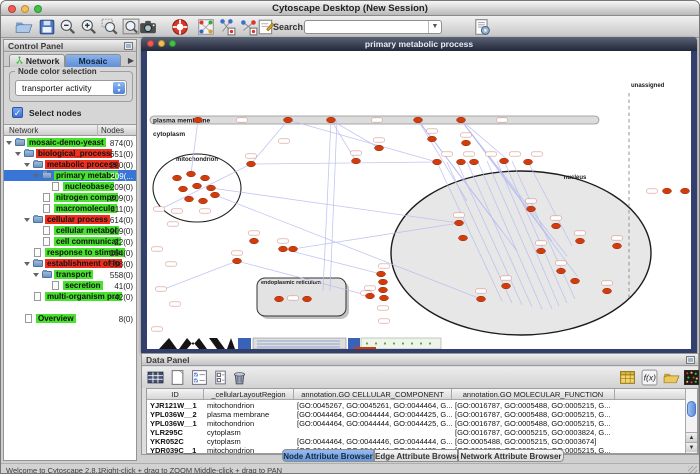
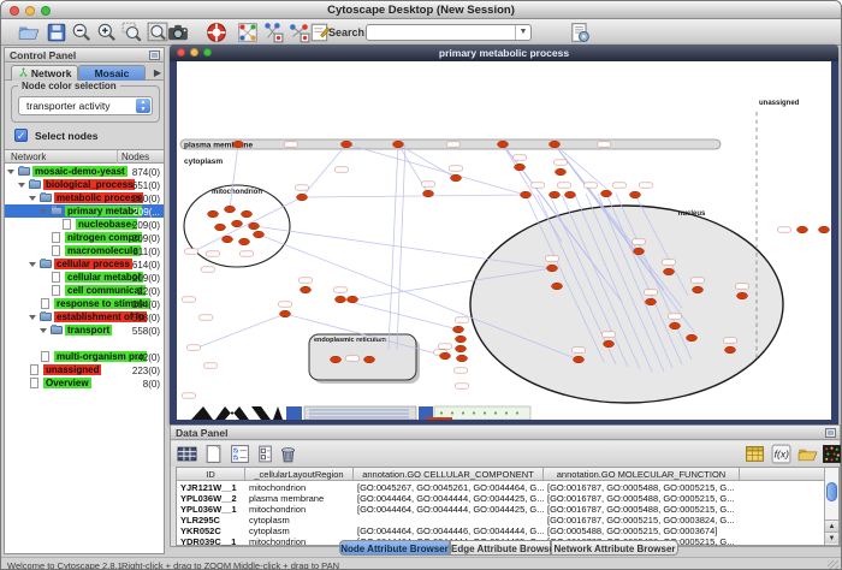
  Cytoscape Desktop (New Session)
  Search
  Control Panel
  ▶
  Network
  Mosaic
  Node color selection
  transporter activity
  ✓
  Select nodes
  Network
  Nodes
  mosaic-demo-yeast
  874(0)
  biological_process
  651(0)
  metabolic process
  280(0)
  primary metabo
  209(...
  nucleobase-
  209(0)
  nitrogen compo
  209(0)
  macromolecule
  311(0)
  cellular process
  614(0)
  cellular metabol
  209(0)
  cell communicat
  22(0)
  response to stimulu
  264(0)
  establishment of lo
  558(0)
  transport
  558(0)
- secretion
- 41(0)
  multi-organism pro
  42(0)
+ unassigned
+ 223(0)
  Overview
  8(0)
  primary metabolic process
  Data Panel
  f(x)
  ID
  _cellularLayoutRegion
  annotation.GO CELLULAR_COMPONENT
  annotation.GO MOLECULAR_FUNCTION
  YJR121W__1
  mitochondrion
  [GO:0045267, GO:0045261, GO:0044464, G...
  [GO:0016787, GO:0005488, GO:0005215, G...
  YPL036W__2
  plasma membrane
  [GO:0044464, GO:0044444, GO:0044425, G...
  [GO:0016787, GO:0005488, GO:0005215, G...
  YPL036W__1
  mitochondrion
  [GO:0044464, GO:0044444, GO:0044425, G...
  [GO:0016787, GO:0005488, GO:0005215, G...
  YLR295C
  cytoplasm
  [GO:0016787, GO:0005215, GO:0003824, G...
  YKR052C
  cytoplasm
  [GO:0044464, GO:0044446, GO:0044444, G...
  [GO:0005488, GO:0005215, GO:0003674]
  YDR039C__1
  mitochondrion
  Node Attribute Browser
  Edge Attribute Brows
  Network Attribute Browser
  Welcome to Cytoscape 2.8.1
  Right-click + drag to ZOOM
  Middle-click + drag to PAN
